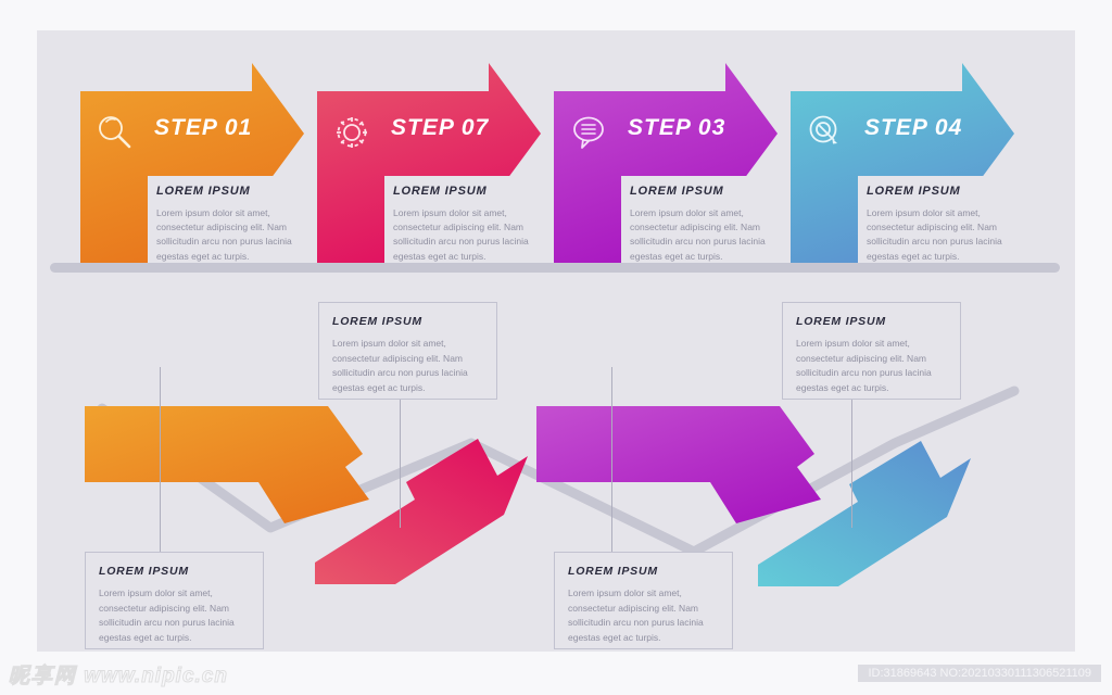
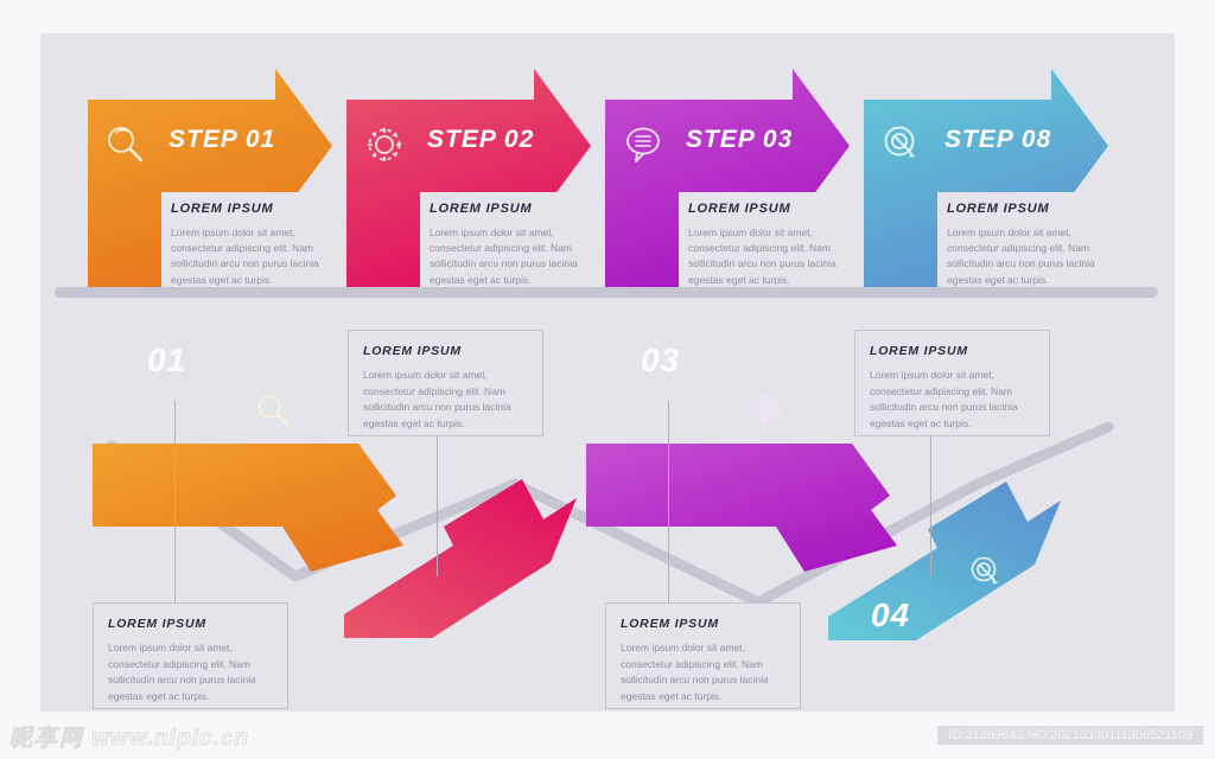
  STEP 01
  LOREM IPSUM
  Lorem ipsum dolor sit amet, consectetur adipiscing elit. Nam sollicitudin arcu non purus lacinia egestas eget ac turpis.
- STEP 07
+ STEP 02
  LOREM IPSUM
  Lorem ipsum dolor sit amet, consectetur adipiscing elit. Nam sollicitudin arcu non purus lacinia egestas eget ac turpis.
  STEP 03
  LOREM IPSUM
  Lorem ipsum dolor sit amet, consectetur adipiscing elit. Nam sollicitudin arcu non purus lacinia egestas eget ac turpis.
- STEP 04
+ STEP 08
  LOREM IPSUM
  Lorem ipsum dolor sit amet, consectetur adipiscing elit. Nam sollicitudin arcu non purus lacinia egestas eget ac turpis.
+ 01
+ 03
+ 04
  LOREM IPSUM
  Lorem ipsum dolor sit amet, consectetur adipiscing elit. Nam sollicitudin arcu non purus lacinia egestas eget ac turpis.
  LOREM IPSUM
  Lorem ipsum dolor sit amet, consectetur adipiscing elit. Nam sollicitudin arcu non purus lacinia egestas eget ac turpis.
  LOREM IPSUM
  Lorem ipsum dolor sit amet, consectetur adipiscing elit. Nam sollicitudin arcu non purus lacinia egestas eget ac turpis.
  LOREM IPSUM
  Lorem ipsum dolor sit amet, consectetur adipiscing elit. Nam sollicitudin arcu non purus lacinia egestas eget ac turpis.
  昵享网 www.nipic.cn
  ID:31869643 NO:20210330111306521109
